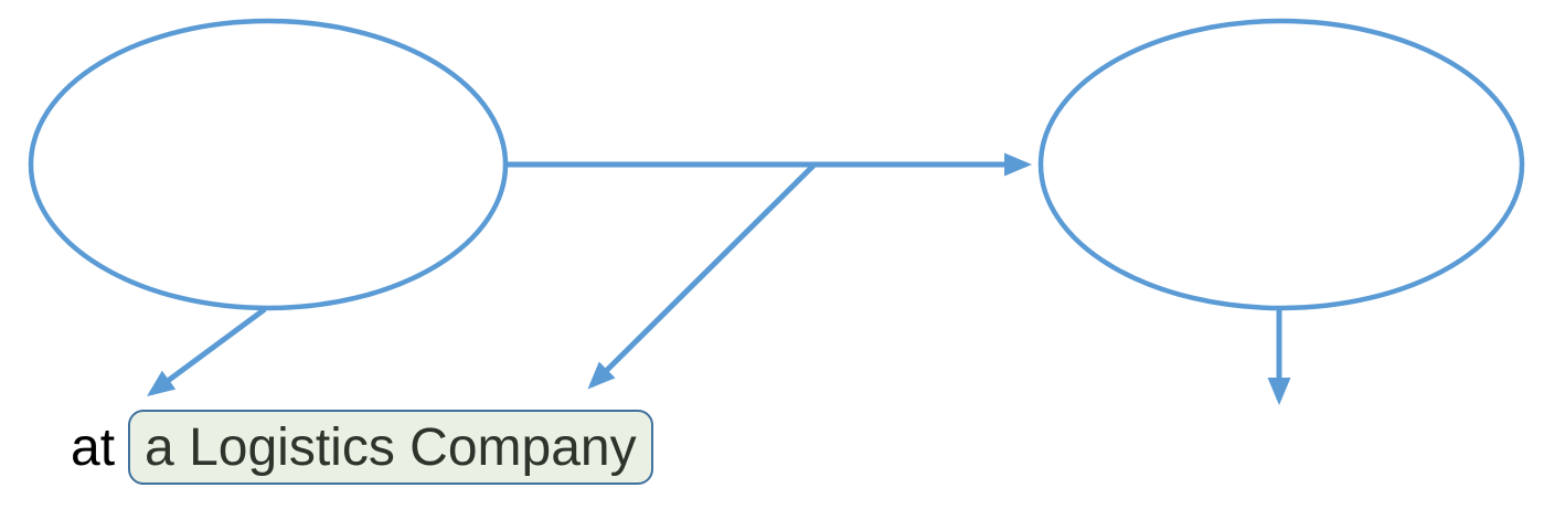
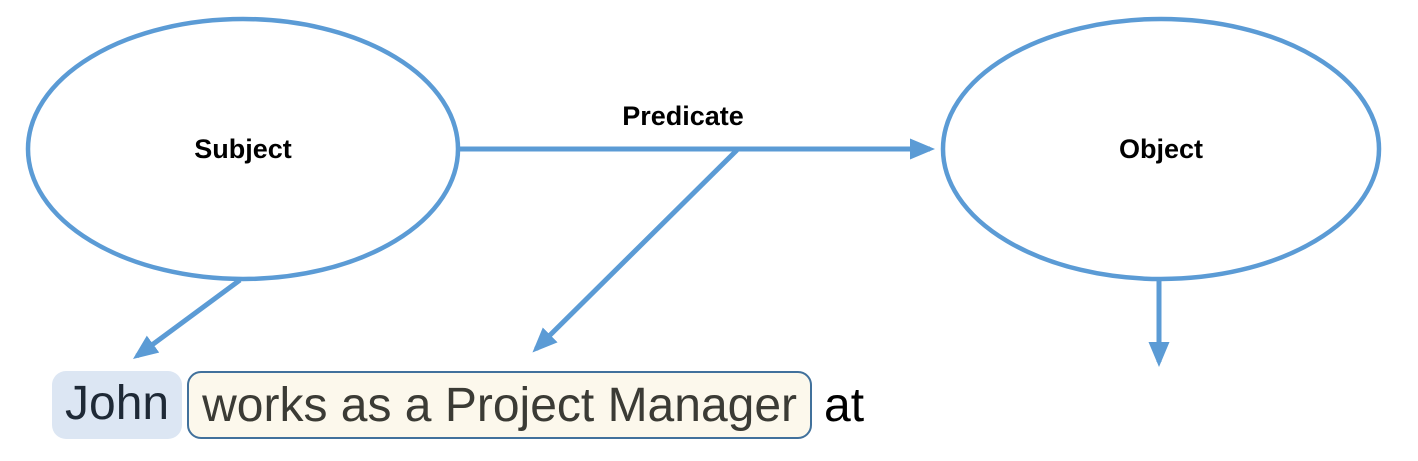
+ Subject
+ Predicate
+ Object
+ John
+ works as a Project Manager
  at
- a Logistics Company
